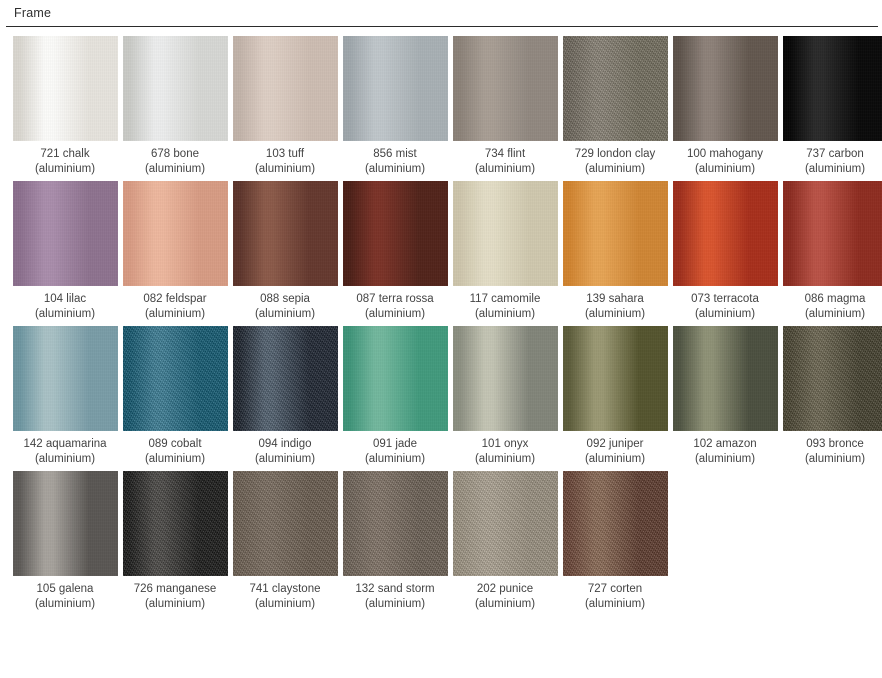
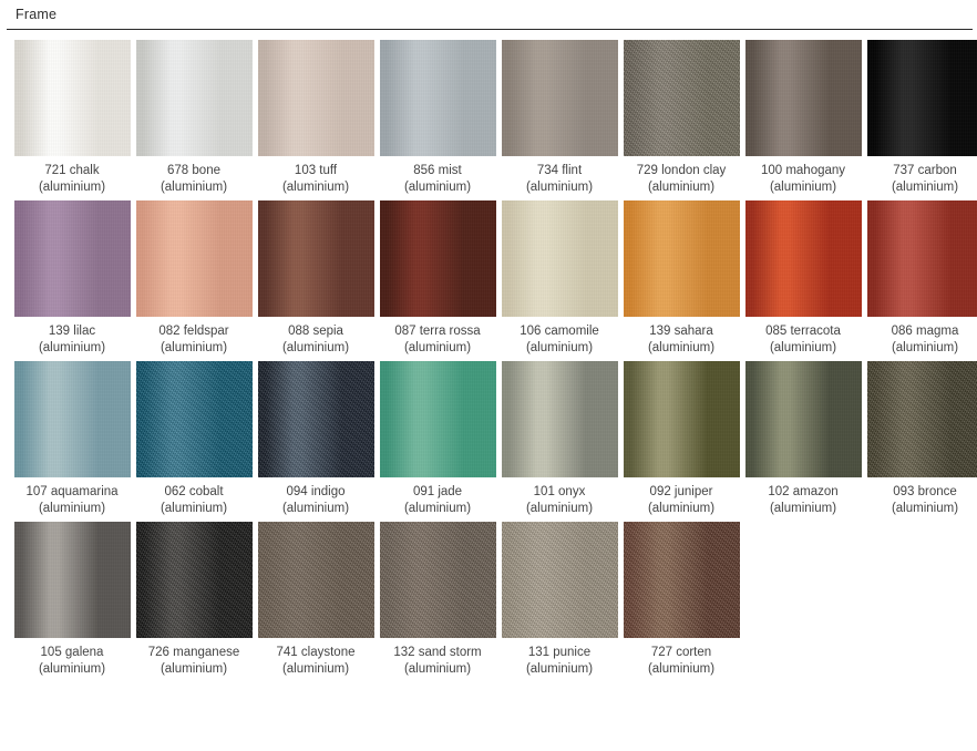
  Frame
  721 chalk
  (aluminium)
  678 bone
  (aluminium)
  103 tuff
  (aluminium)
  856 mist
  (aluminium)
  734 flint
  (aluminium)
  729 london clay
  (aluminium)
  100 mahogany
  (aluminium)
  737 carbon
  (aluminium)
- 104 lilac
+ 139 lilac
  (aluminium)
  082 feldspar
  (aluminium)
  088 sepia
  (aluminium)
  087 terra rossa
  (aluminium)
- 117 camomile
+ 106 camomile
  (aluminium)
  139 sahara
  (aluminium)
- 073 terracota
+ 085 terracota
  (aluminium)
  086 magma
  (aluminium)
- 142 aquamarina
+ 107 aquamarina
  (aluminium)
- 089 cobalt
+ 062 cobalt
  (aluminium)
  094 indigo
  (aluminium)
  091 jade
  (aluminium)
  101 onyx
  (aluminium)
  092 juniper
  (aluminium)
  102 amazon
  (aluminium)
  093 bronce
  (aluminium)
  105 galena
  (aluminium)
  726 manganese
  (aluminium)
  741 claystone
  (aluminium)
  132 sand storm
  (aluminium)
- 202 punice
+ 131 punice
  (aluminium)
  727 corten
  (aluminium)
